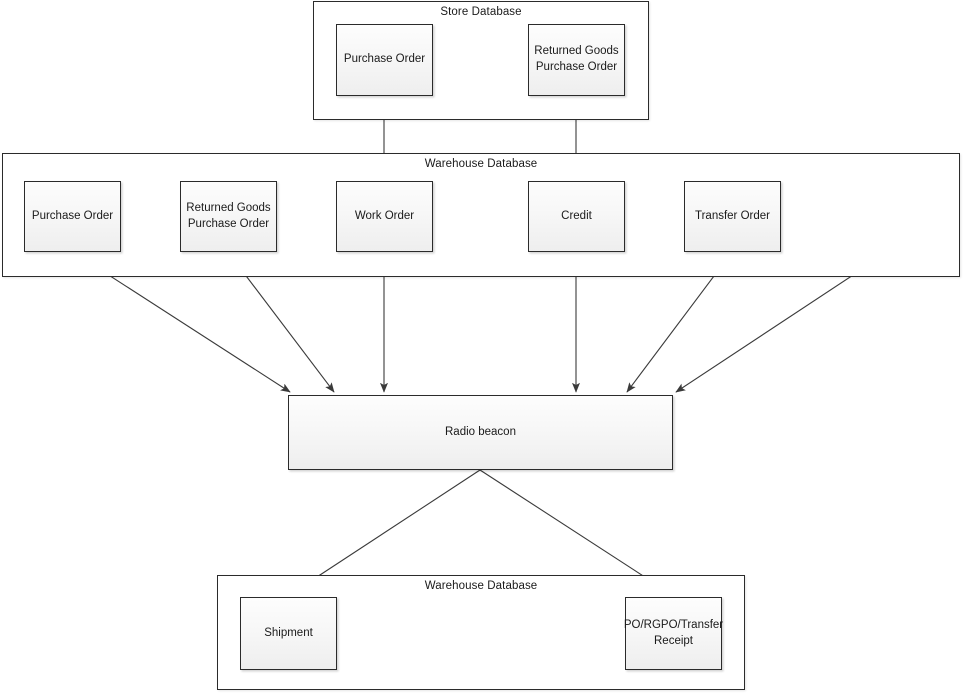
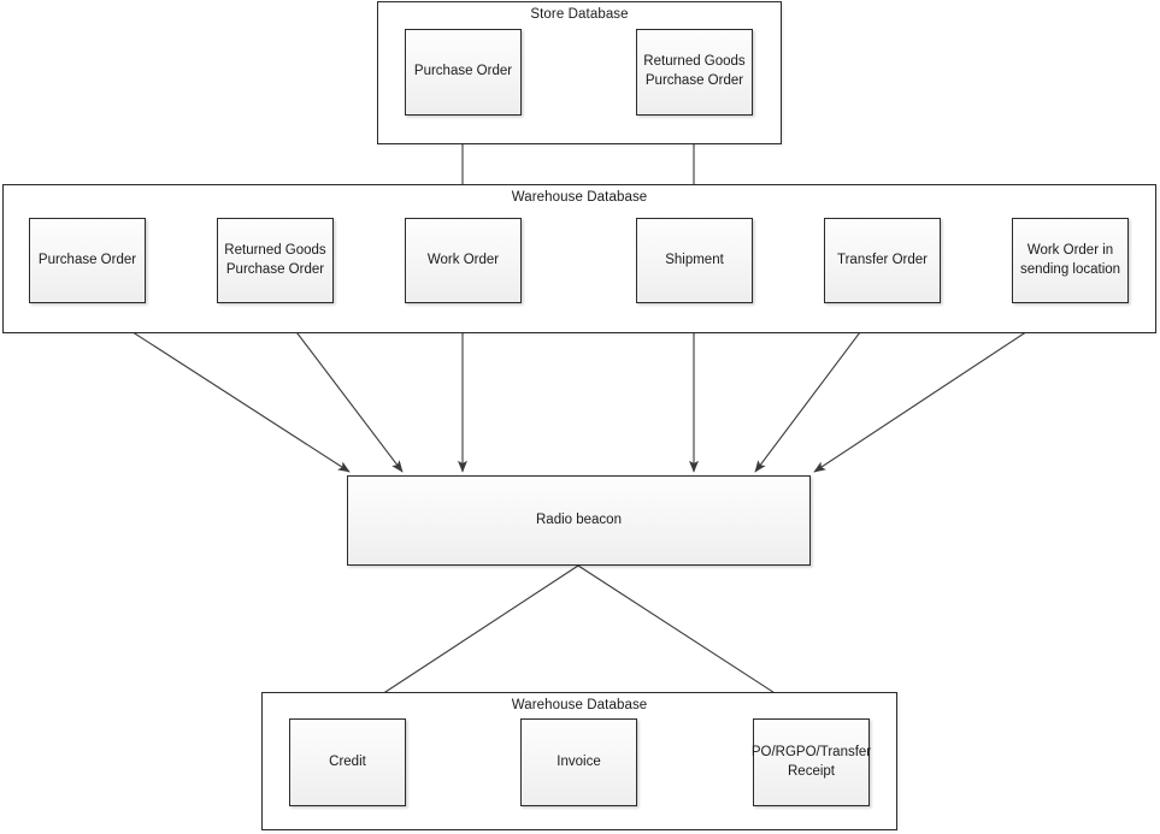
  Store Database
  Warehouse Database
  Warehouse Database
  Purchase Order
  Returned Goods
  Purchase Order
  Purchase Order
  Returned Goods
  Purchase Order
  Work Order
- Credit
+ Shipment
  Transfer Order
+ Work Order in
+ sending location
  Radio beacon
- Shipment
+ Credit
+ Invoice
  PO/RGPO/Transfer
  Receipt
